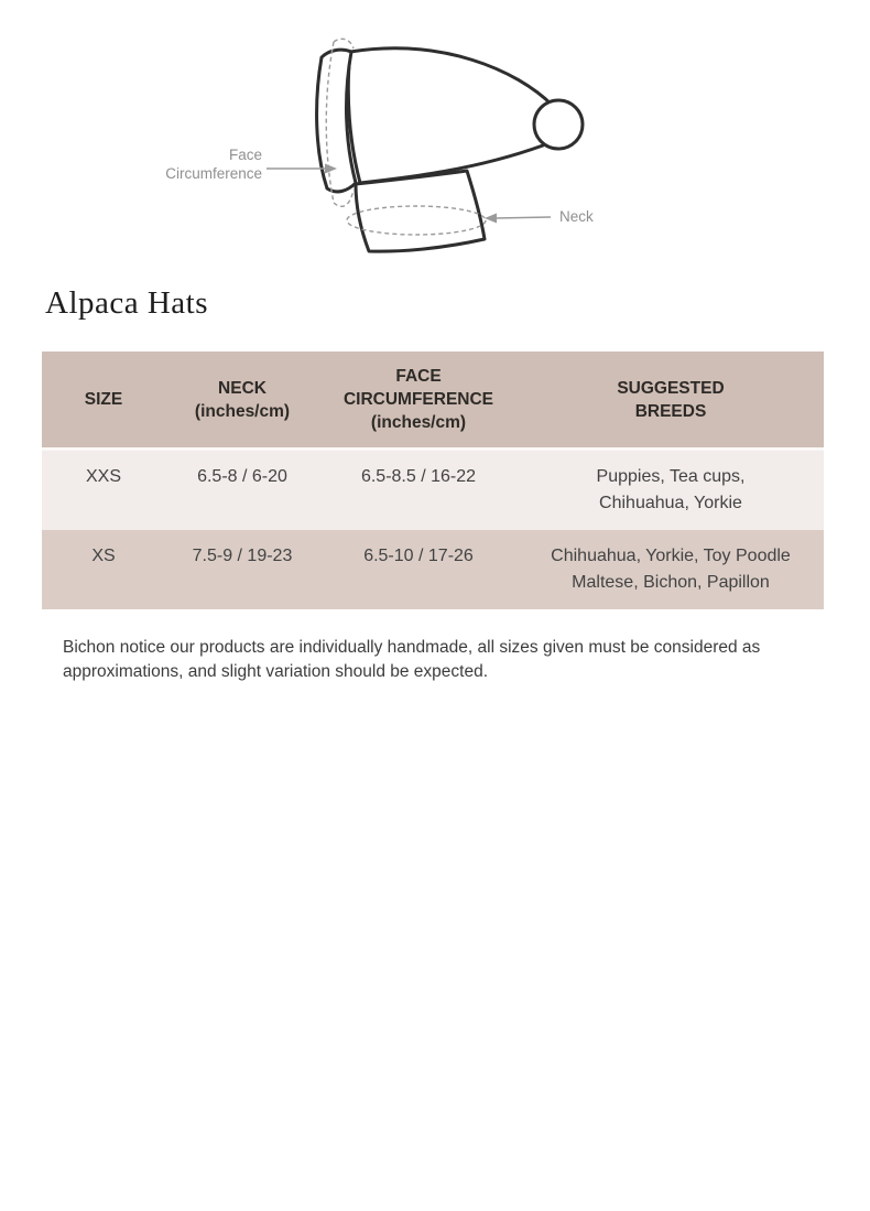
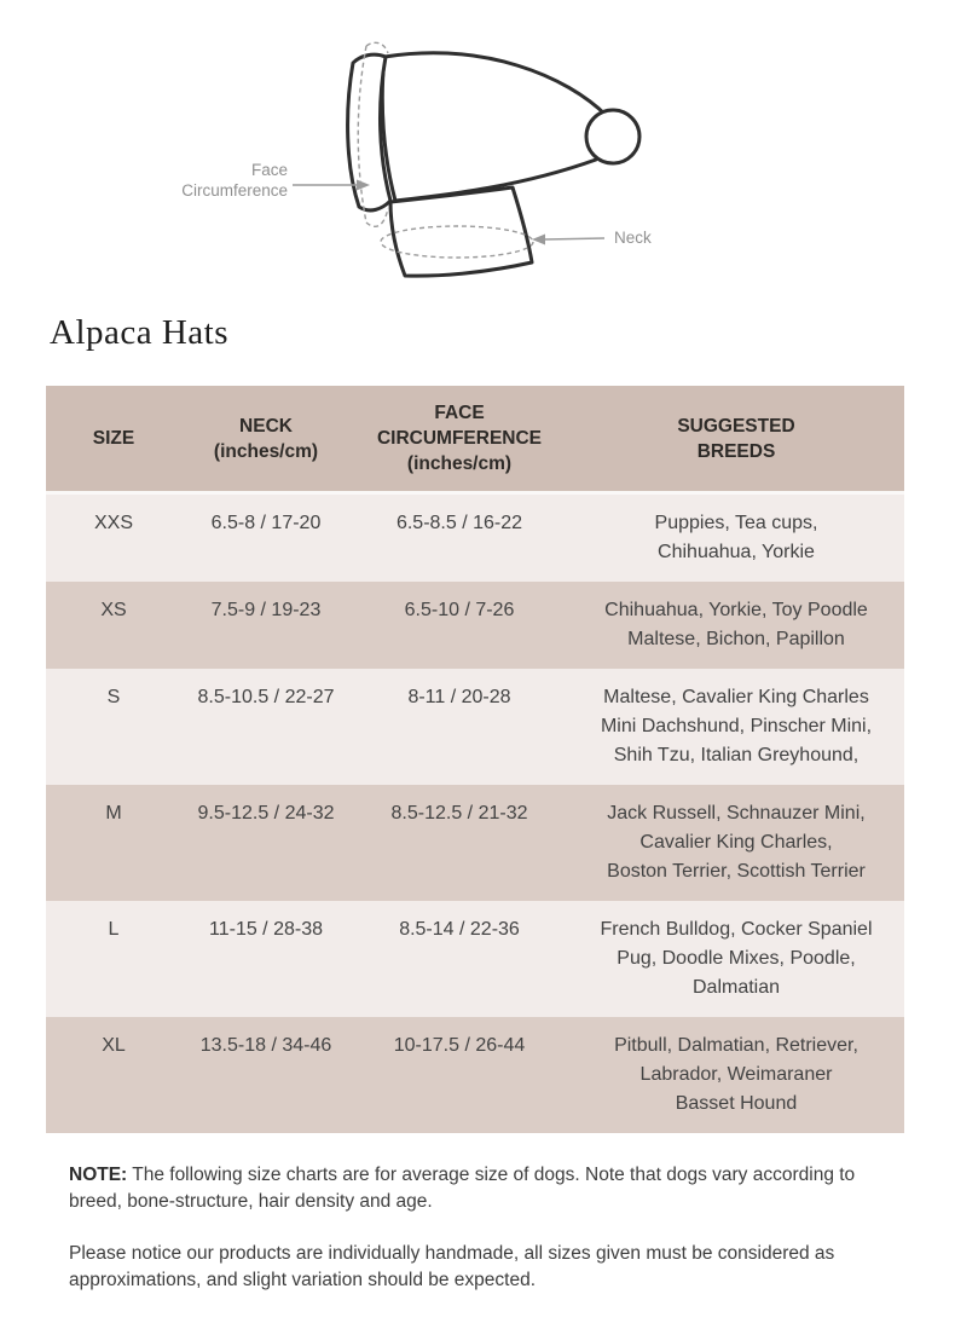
  Face
  Circumference
  Neck
  Alpaca Hats
  SIZE	NECK (inches/cm)	FACE CIRCUMFERENCE (inches/cm)	SUGGESTED BREEDS
- XXS	6.5-8 / 6-20	6.5-8.5 / 16-22	Puppies, Tea cups, Chihuahua, Yorkie
+ XXS	6.5-8 / 17-20	6.5-8.5 / 16-22	Puppies, Tea cups, Chihuahua, Yorkie
- XS	7.5-9 / 19-23	6.5-10 / 17-26	Chihuahua, Yorkie, Toy Poodle Maltese, Bichon, Papillon
+ XS	7.5-9 / 19-23	6.5-10 / 7-26	Chihuahua, Yorkie, Toy Poodle Maltese, Bichon, Papillon
+ S	8.5-10.5 / 22-27	8-11 / 20-28	Maltese, Cavalier King Charles Mini Dachshund, Pinscher Mini, Shih Tzu, Italian Greyhound,
+ M	9.5-12.5 / 24-32	8.5-12.5 / 21-32	Jack Russell, Schnauzer Mini, Cavalier King Charles, Boston Terrier, Scottish Terrier
+ L	11-15 / 28-38	8.5-14 / 22-36	French Bulldog, Cocker Spaniel Pug, Doodle Mixes, Poodle, Dalmatian
+ XL	13.5-18 / 34-46	10-17.5 / 26-44	Pitbull, Dalmatian, Retriever, Labrador, Weimaraner Basset Hound
+ NOTE: The following size charts are for average size of dogs. Note that dogs vary according to breed, bone-structure, hair density and age.
- Bichon notice our products are individually handmade, all sizes given must be considered as approximations, and slight variation should be expected.
+ Please notice our products are individually handmade, all sizes given must be considered as approximations, and slight variation should be expected.
